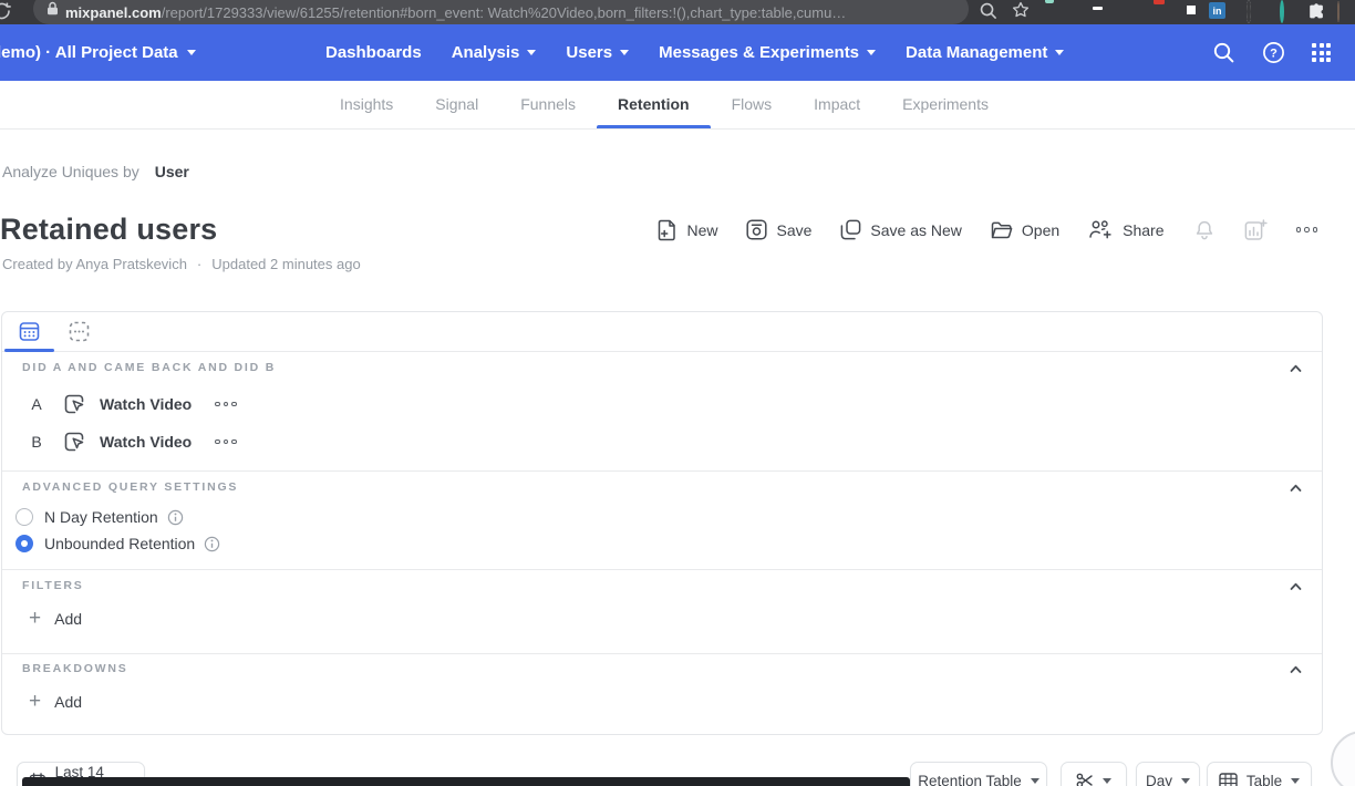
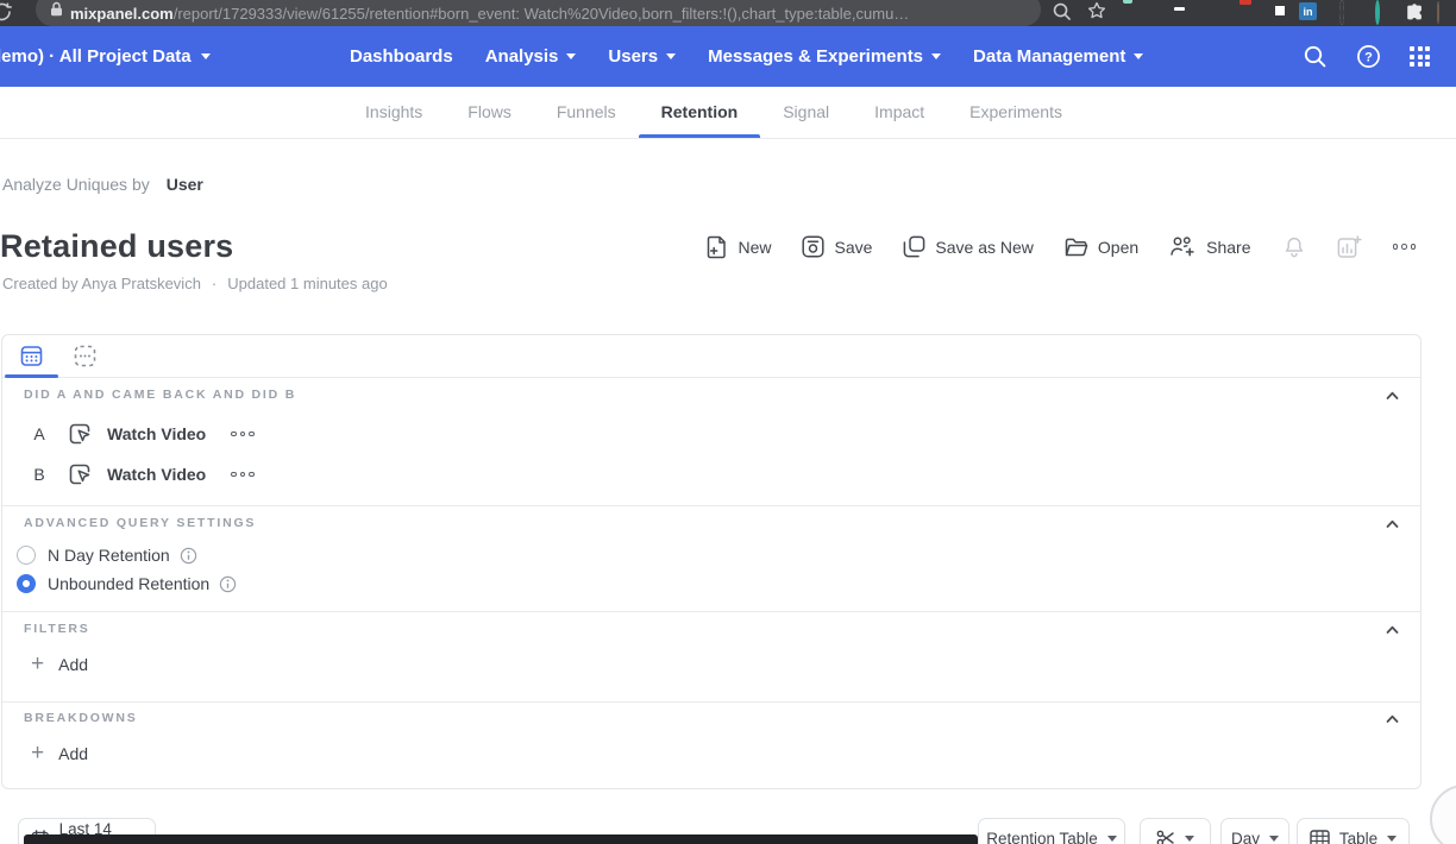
  mixpanel.com
  /report/1729333/view/61255/retention#born_event: Watch%20Video,born_filters:!(),chart_type:table,cumu…
  in
  emo) · All Project Data
  Dashboards
  Analysis
  Users
  Messages & Experiments
  Data Management
  ?
  Insights
- Signal
+ Flows
  Funnels
  Retention
- Flows
+ Signal
  Impact
  Experiments
  Analyze Uniques by
  User
  Retained users
  Created by Anya Pratskevich
  ·
- Updated 2 minutes ago
+ Updated 1 minutes ago
  New
  Save
  Save as New
  Open
  Share
  DID A AND CAME BACK AND DID B
  A
  Watch Video
  B
  Watch Video
  ADVANCED QUERY SETTINGS
  N Day Retention
  Unbounded Retention
  FILTERS
  +
  Add
  BREAKDOWNS
  +
  Add
  Retention Table
  Day
  Table
